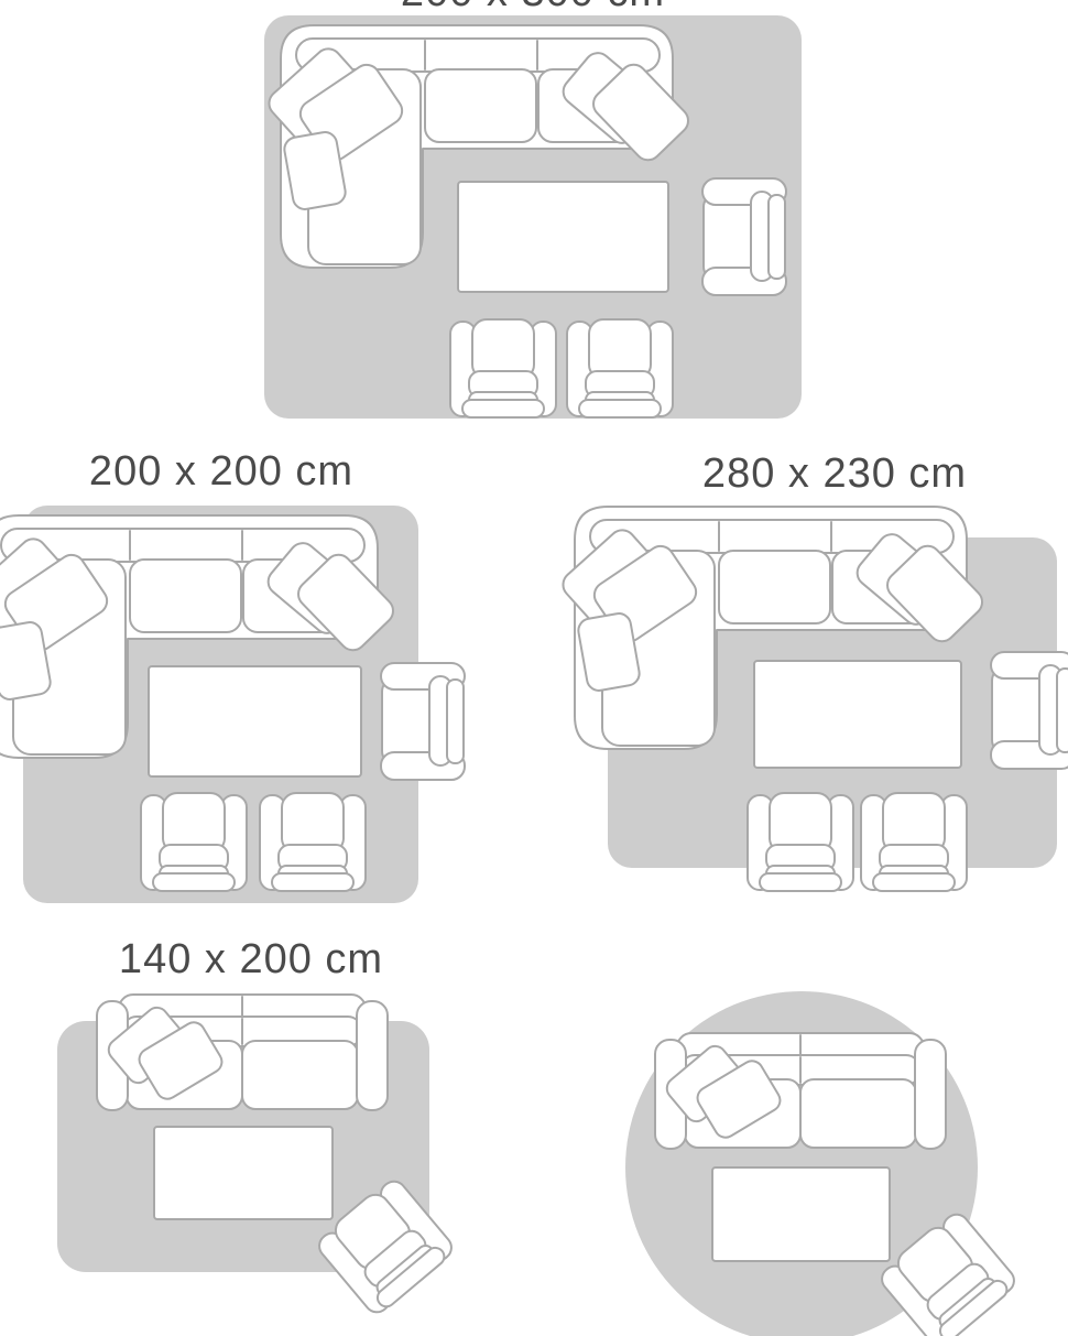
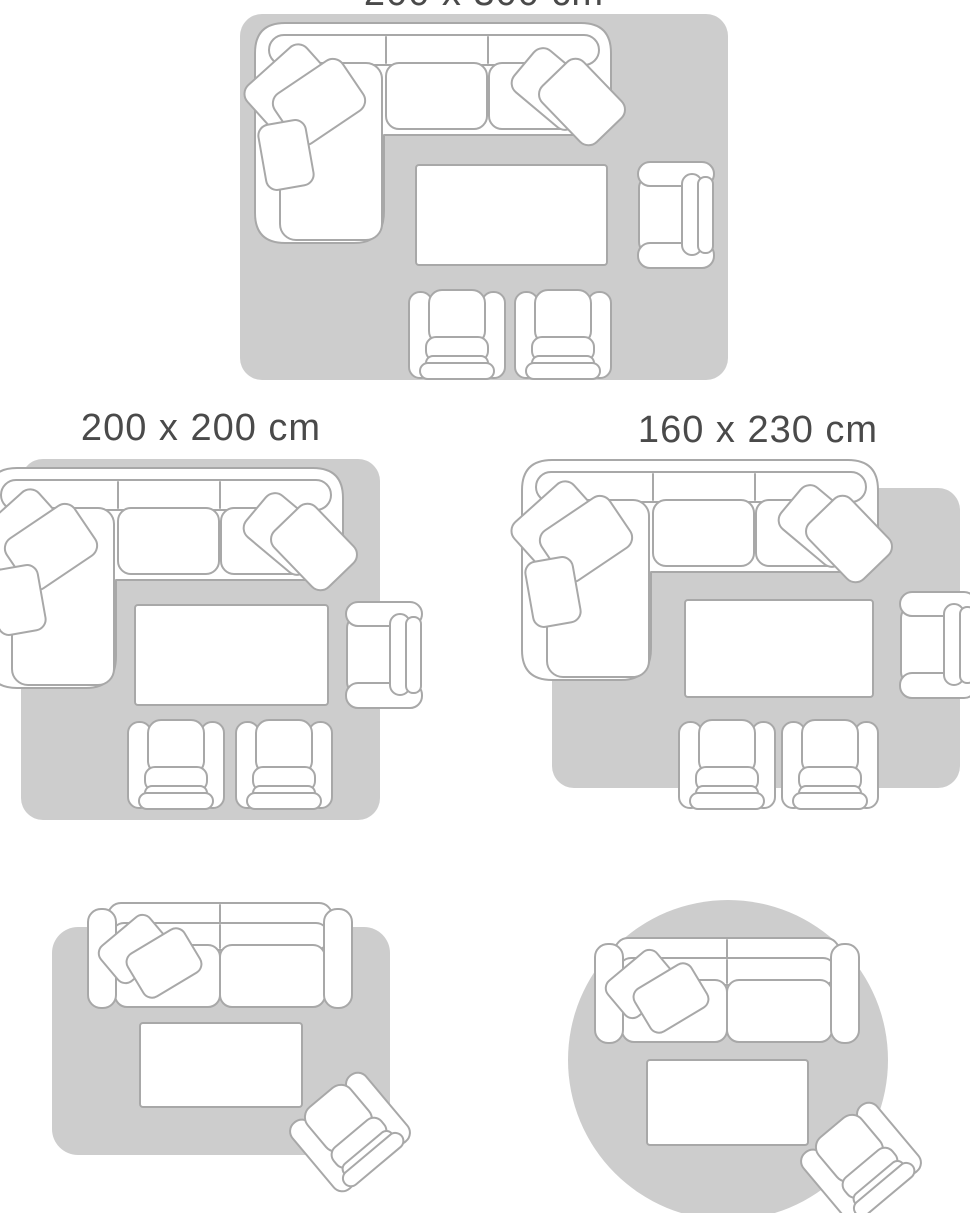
  200 x 200 cm
- 280 x 230 cm
+ 160 x 230 cm
- 140 x 200 cm
